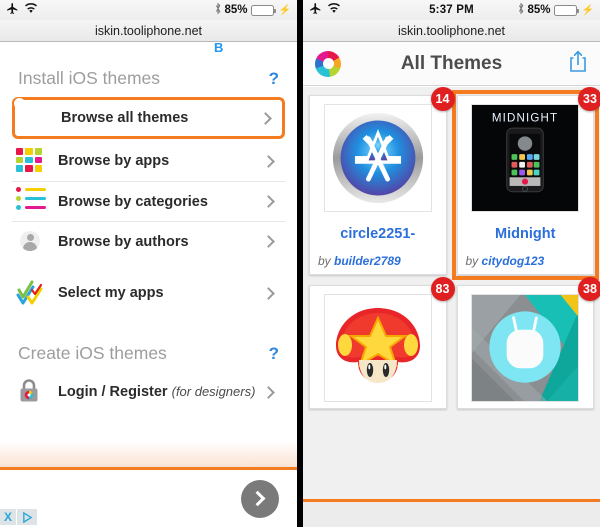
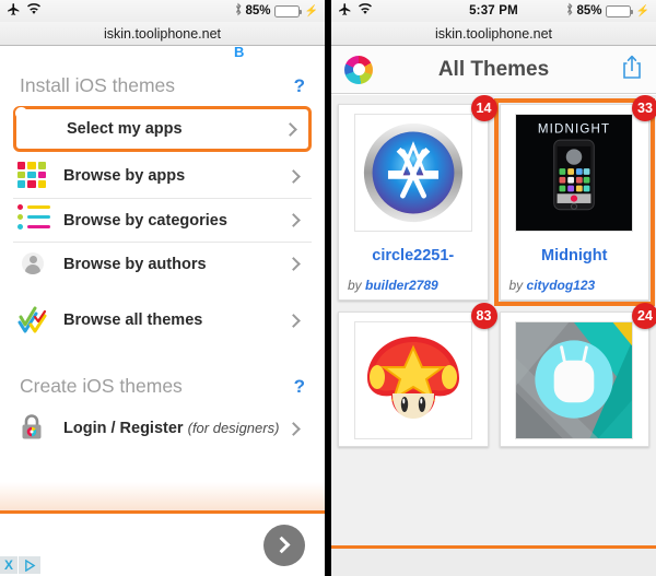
  85%
  ⚡
  iskin.tooliphone.net
  B
  Install iOS themes
  ?
- Browse all themes
+ Select my apps
  Browse by apps
  Browse by categories
  Browse by authors
- Select my apps
+ Browse all themes
  Create iOS themes
  ?
  Login / Register (for designers)
  X
  5:37 PM
  85%
  ⚡
  iskin.tooliphone.net
  All Themes
  14
  circle2251-
  by builder2789
  33
  MIDNIGHT
  Midnight
  by citydog123
  83
- 38
+ 24
